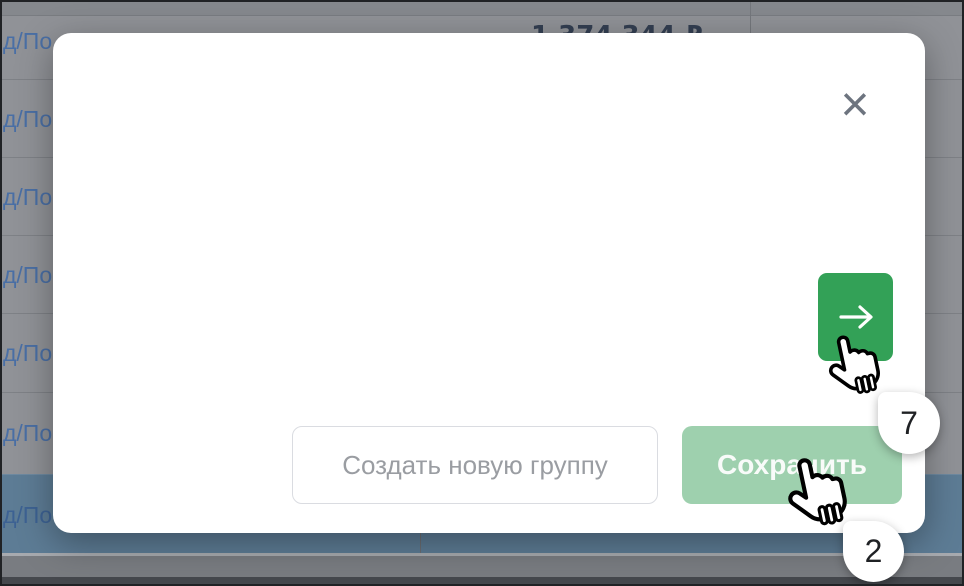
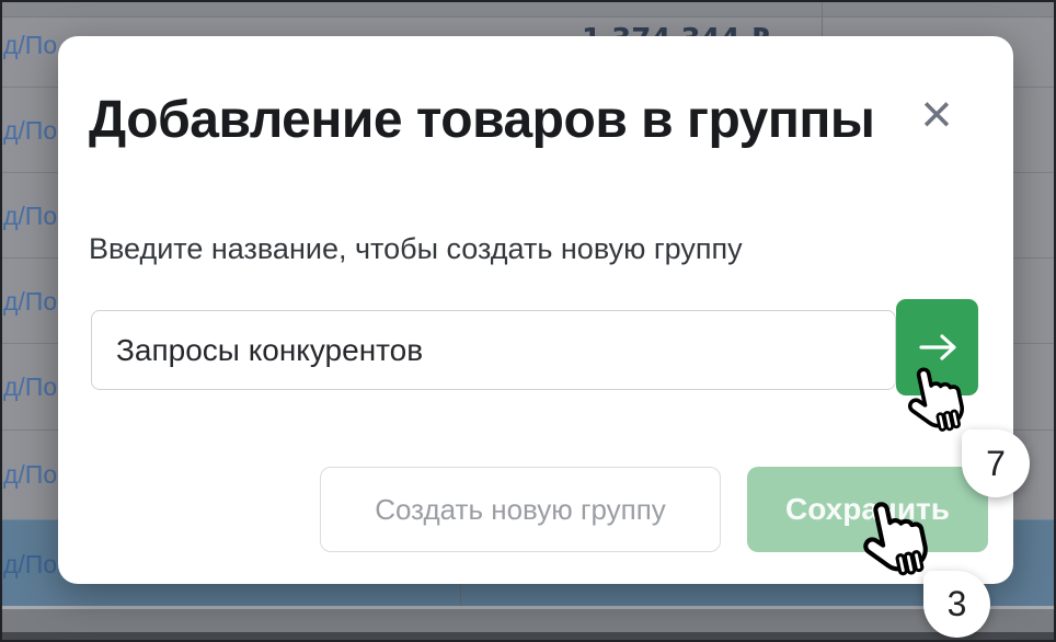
  д/По
  д/По
  д/По
  д/По
  д/По
  д/По
  д/По
+ Добавление товаров в группы
  ×
+ Введите название, чтобы создать новую группу
+ Запросы конкурентов
  Создать новую группу
  Сохраить
  7
- 2
+ 3
